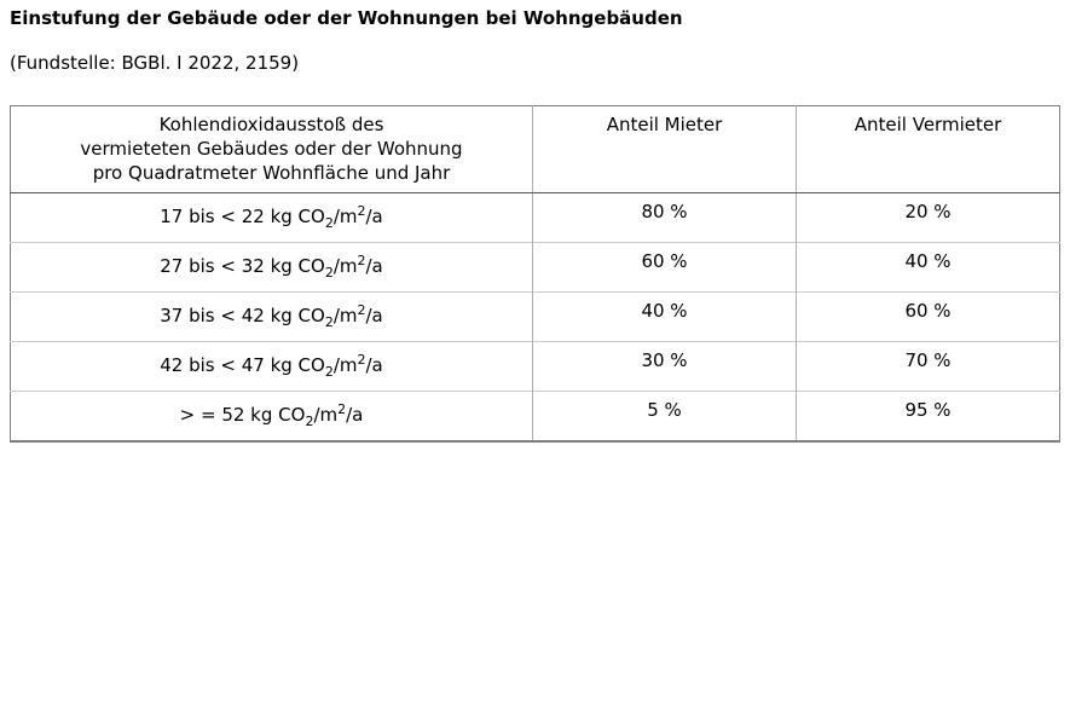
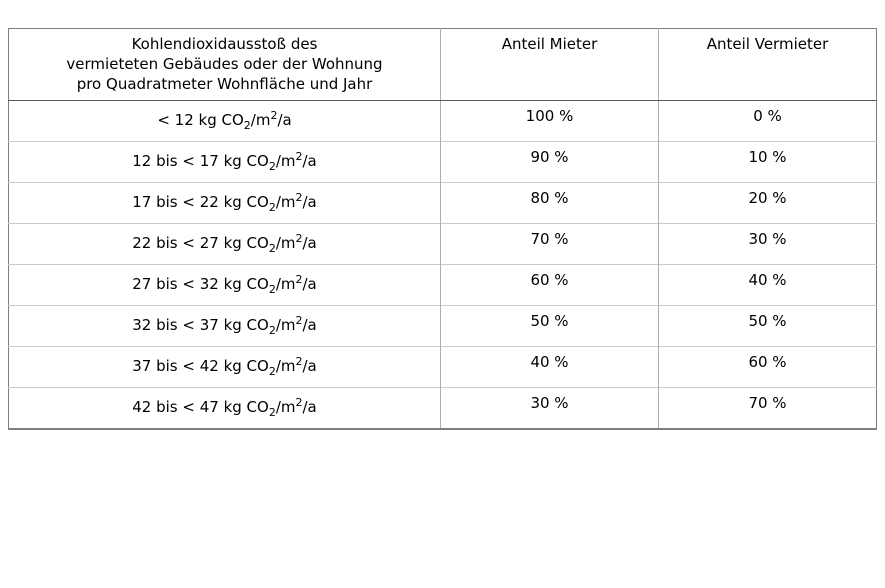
- Einstufung der Gebäude oder der Wohnungen bei Wohngebäuden
- (Fundstelle: BGBl. I 2022, 2159)
  Kohlendioxidausstoß des vermieteten Gebäudes oder der Wohnung pro Quadratmeter Wohnfläche und Jahr	Anteil Mieter	Anteil Vermieter
+ < 12 kg CO2/m2/a	100 %	0 %
+ 12 bis < 17 kg CO2/m2/a	90 %	10 %
  17 bis < 22 kg CO2/m2/a	80 %	20 %
+ 22 bis < 27 kg CO2/m2/a	70 %	30 %
  27 bis < 32 kg CO2/m2/a	60 %	40 %
+ 32 bis < 37 kg CO2/m2/a	50 %	50 %
  37 bis < 42 kg CO2/m2/a	40 %	60 %
  42 bis < 47 kg CO2/m2/a	30 %	70 %
- > = 52 kg CO2/m2/a	5 %	95 %
